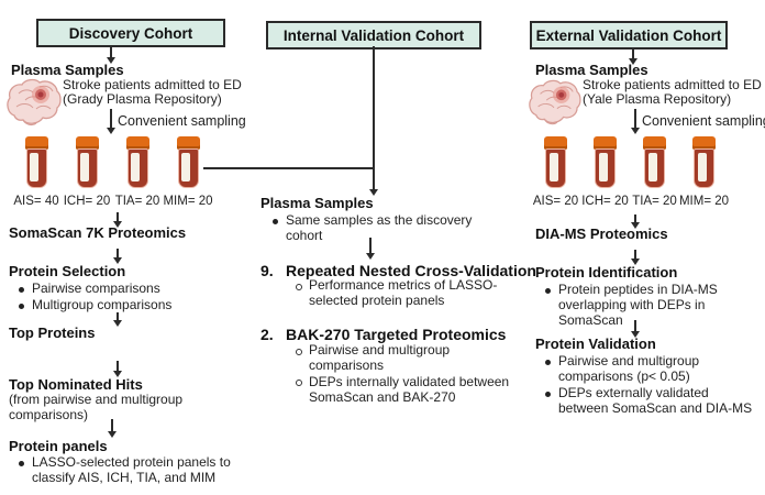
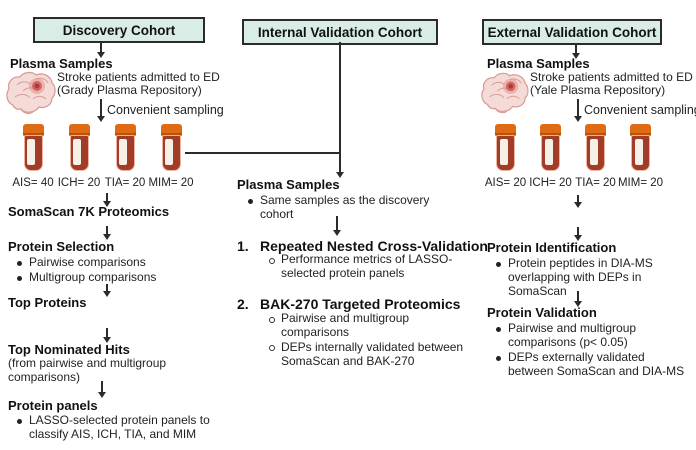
  Discovery Cohort
  Plasma Samples
  Stroke patients admitted to ED
  (Grady Plasma Repository)
  Convenient sampling
  AIS= 40
  ICH= 20
  TIA= 20
  MIM= 20
  SomaScan 7K Proteomics
  Protein Selection
  Pairwise comparisons
  Multigroup comparisons
  Top Proteins
  Top Nominated Hits
  (from pairwise and multigroup comparisons)
  Protein panels
  LASSO-selected protein panels to classify AIS, ICH, TIA, and MIM
  Internal Validation Cohort
  Plasma Samples
  Same samples as the discovery cohort
- 9.
+ 1.
  Repeated Nested Cross-Validation
  Performance metrics of LASSO-selected protein panels
  2.
  BAK-270 Targeted Proteomics
  Pairwise and multigroup comparisons
  DEPs internally validated between SomaScan and BAK-270
  External Validation Cohort
  Plasma Samples
  Stroke patients admitted to ED
  (Yale Plasma Repository)
  Convenient samplin
  AIS= 20
  ICH= 20
  TIA= 20
  MIM= 20
- DIA-MS Proteomics
  Protein Identification
  Protein peptides in DIA-MS overlapping with DEPs in SomaScan
  Protein Validation
  Pairwise and multigroup comparisons (p< 0.05)
  DEPs externally validated between SomaScan and DIA-MS
